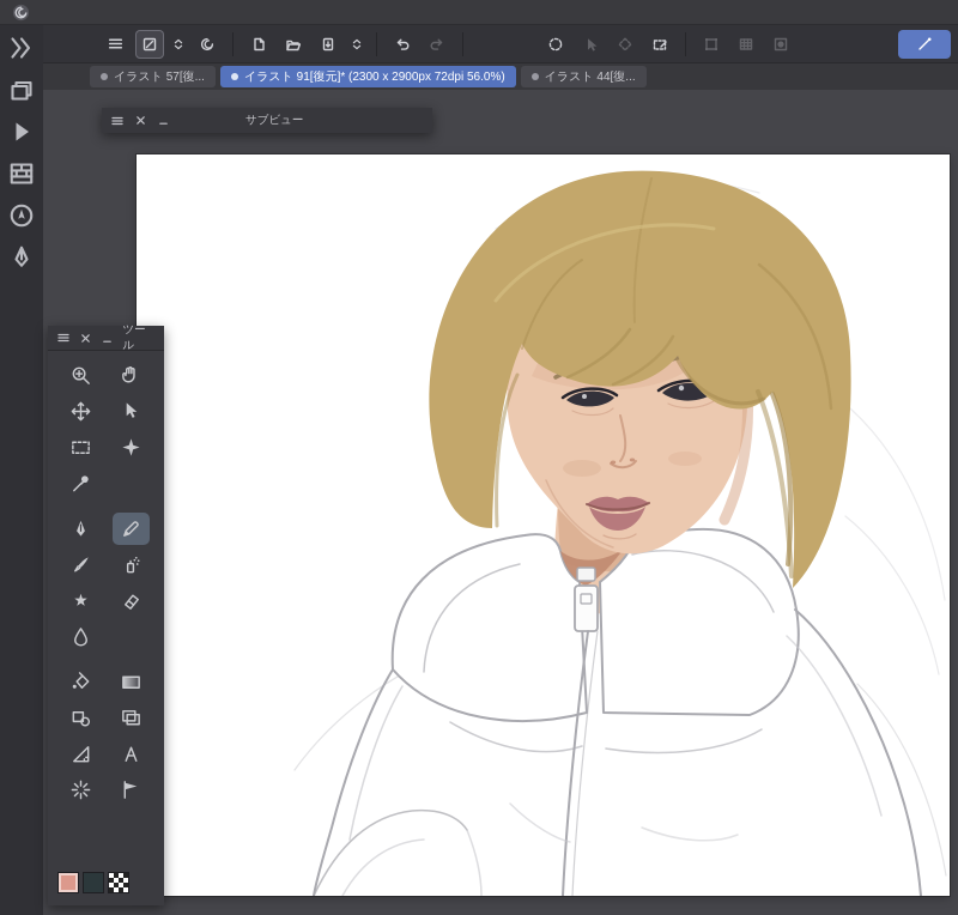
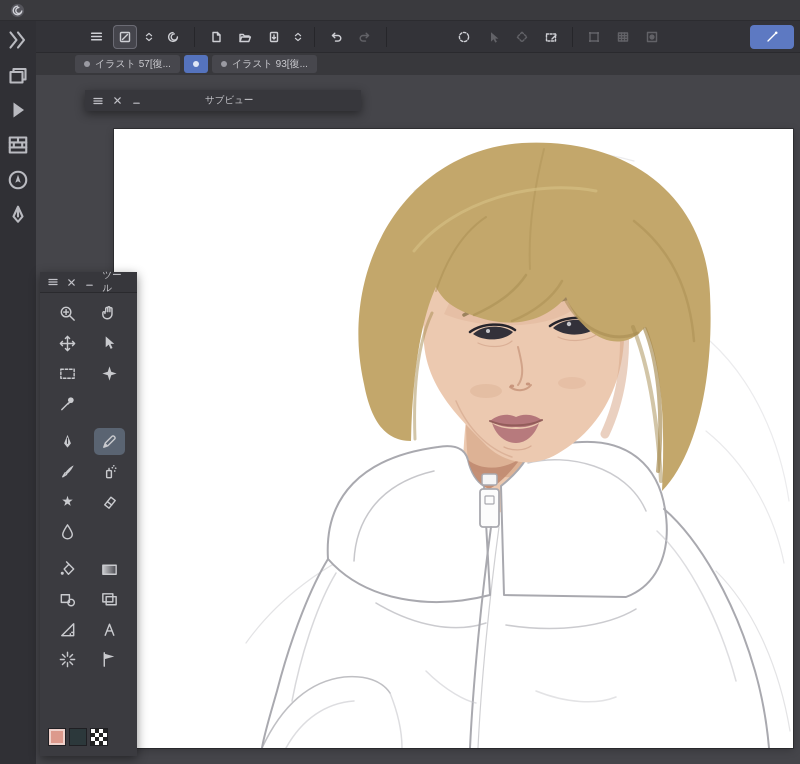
  イラスト 57[復...
- イラスト 91[復元]* (2300 x 2900px 72dpi 56.0%)
- イラスト 44[復...
+ イラスト 93[復...
  サブビュー
  ツール
